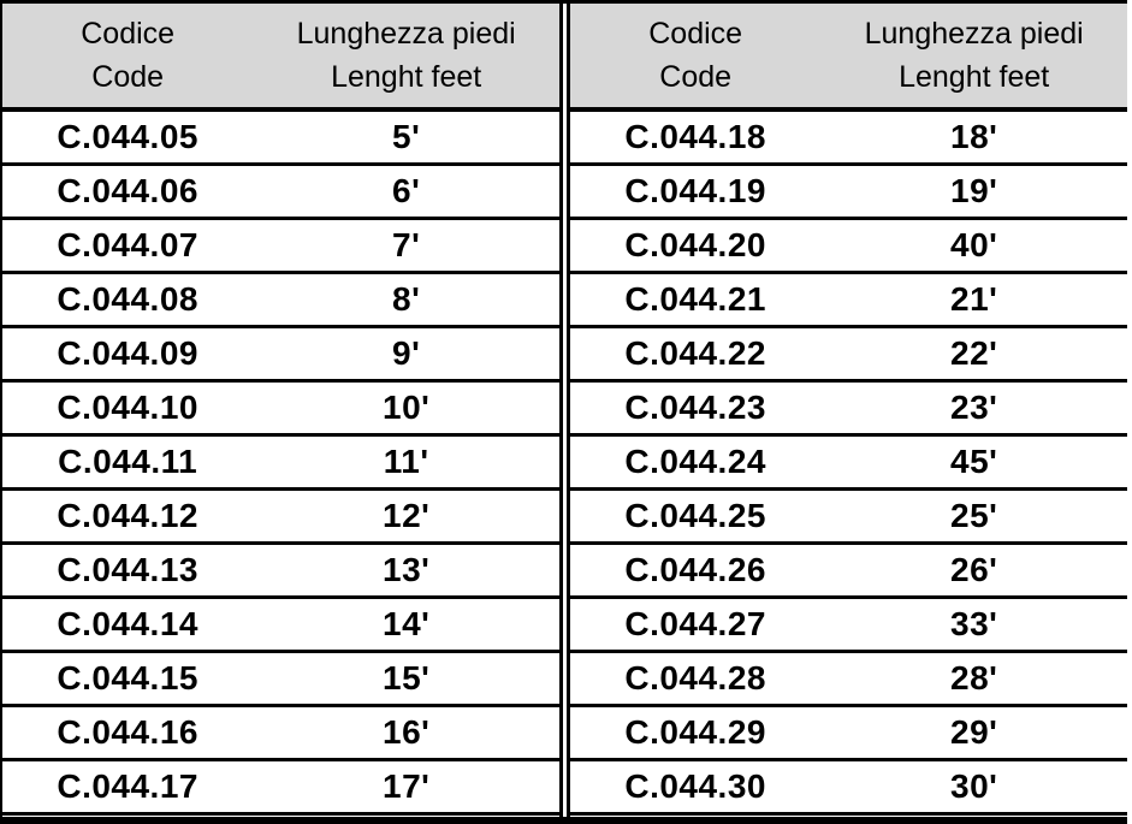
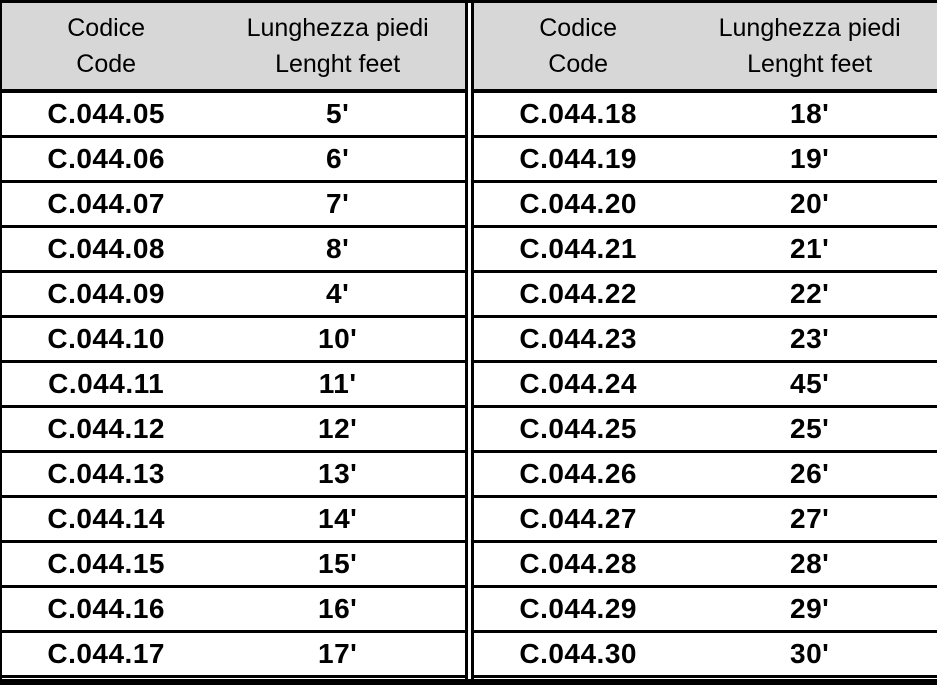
  Codice
  Code
  Lunghezza piedi
  Lenght feet
  C.044.05
  5'
  C.044.06
  6'
  C.044.07
  7'
  C.044.08
  8'
  C.044.09
- 9'
+ 4'
  C.044.10
  10'
  C.044.11
  11'
  C.044.12
  12'
  C.044.13
  13'
  C.044.14
  14'
  C.044.15
  15'
  C.044.16
  16'
  C.044.17
  17'
  Codice
  Code
  Lunghezza piedi
  Lenght feet
  C.044.18
  18'
  C.044.19
  19'
  C.044.20
- 40'
+ 20'
  C.044.21
  21'
  C.044.22
  22'
  C.044.23
  23'
  C.044.24
  45'
  C.044.25
  25'
  C.044.26
  26'
  C.044.27
- 33'
+ 27'
  C.044.28
  28'
  C.044.29
  29'
  C.044.30
  30'
